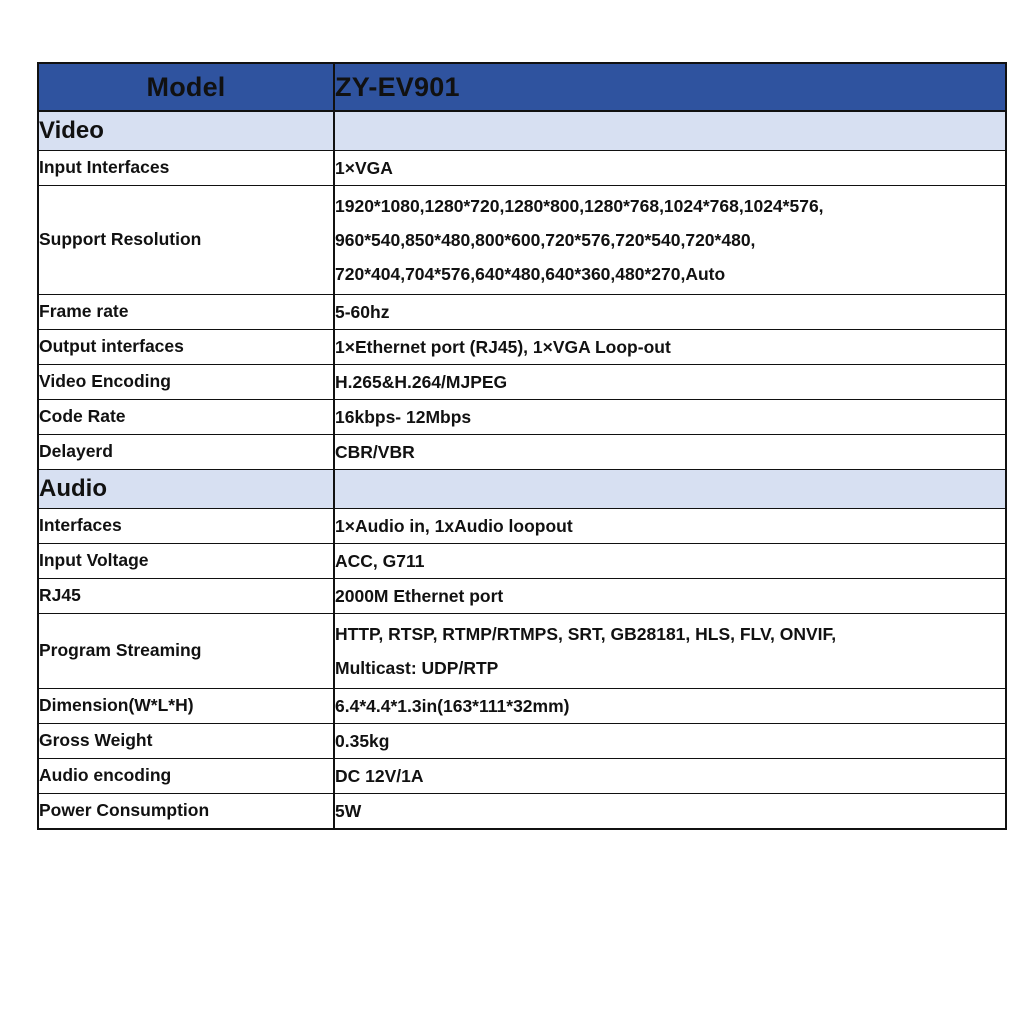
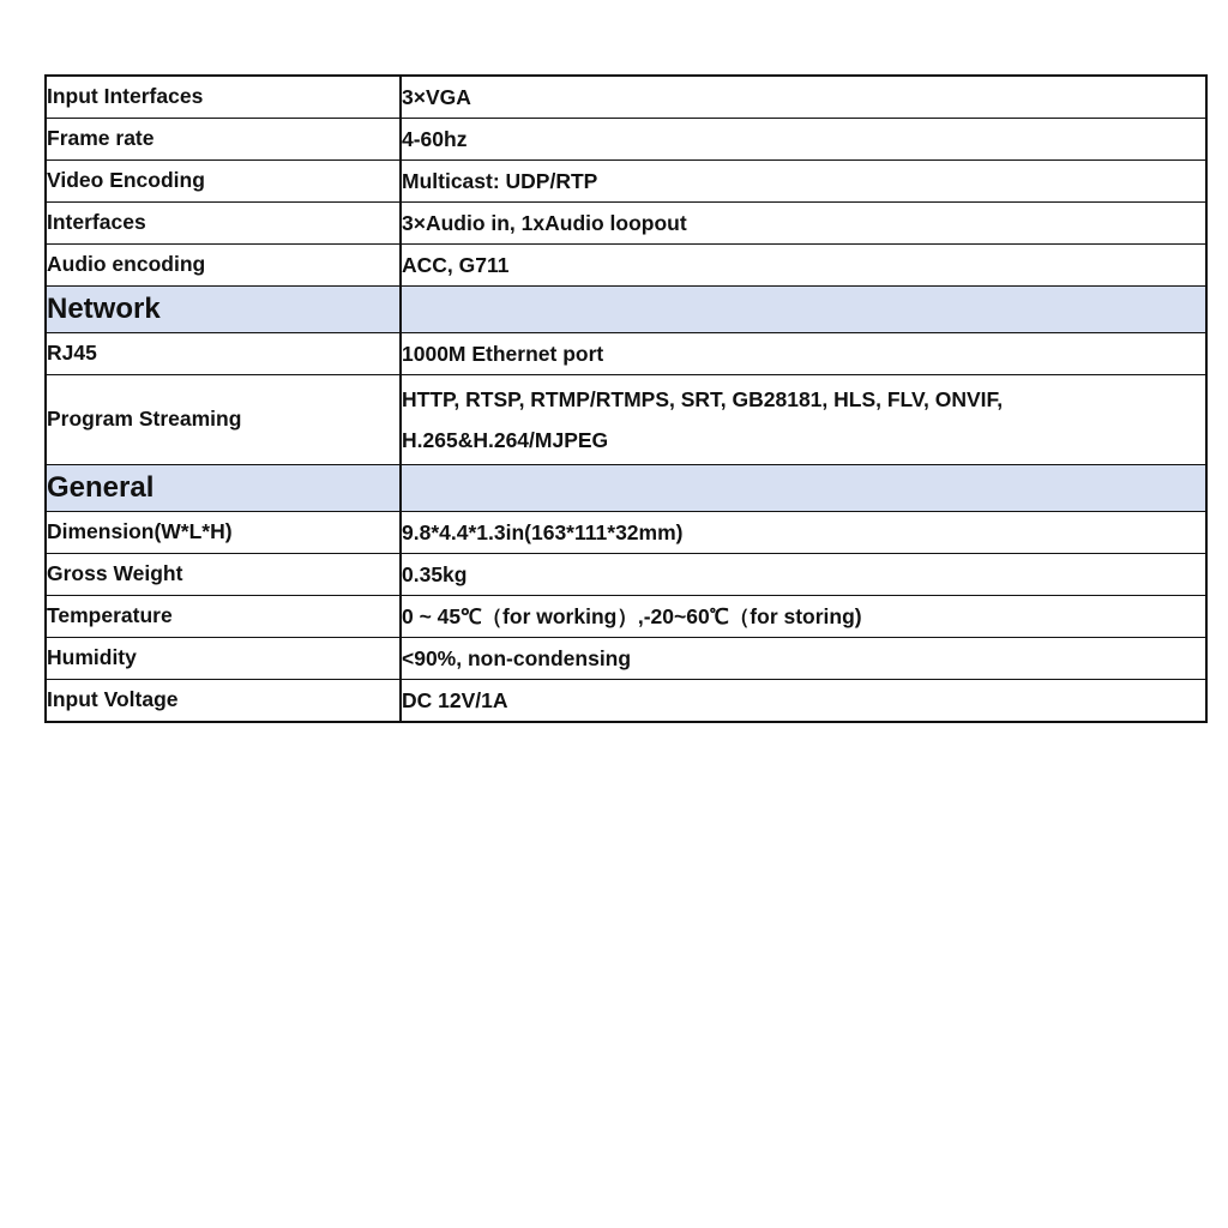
- Model	ZY-EV901
- Video
- Input Interfaces	1×VGA
+ Input Interfaces	3×VGA
- Support Resolution	1920*1080,1280*720,1280*800,1280*768,1024*768,1024*576,960*540,850*480,800*600,720*576,720*540,720*480,720*404,704*576,640*480,640*360,480*270,Auto
- Frame rate	5-60hz
+ Frame rate	4-60hz
- Output interfaces	1×Ethernet port (RJ45), 1×VGA Loop-out
- Video Encoding	H.265&H.264/MJPEG
+ Video Encoding	Multicast: UDP/RTP
- Code Rate	16kbps- 12Mbps
- Delayerd	CBR/VBR
- Audio
- Interfaces	1×Audio in, 1xAudio loopout
+ Interfaces	3×Audio in, 1xAudio loopout
- Input Voltage	ACC, G711
+ Audio encoding	ACC, G711
+ Network
- RJ45	2000M Ethernet port
+ RJ45	1000M Ethernet port
- Program Streaming	HTTP, RTSP, RTMP/RTMPS, SRT, GB28181, HLS, FLV, ONVIF,Multicast: UDP/RTP
+ Program Streaming	HTTP, RTSP, RTMP/RTMPS, SRT, GB28181, HLS, FLV, ONVIF,H.265&H.264/MJPEG
+ General
- Dimension(W*L*H)	6.4*4.4*1.3in(163*111*32mm)
+ Dimension(W*L*H)	9.8*4.4*1.3in(163*111*32mm)
  Gross Weight	0.35kg
+ Temperature	0 ~ 45℃（for working）,-20~60℃（for storing)
+ Humidity	<90%, non-condensing
- Audio encoding	DC 12V/1A
+ Input Voltage	DC 12V/1A
- Power Consumption	5W
